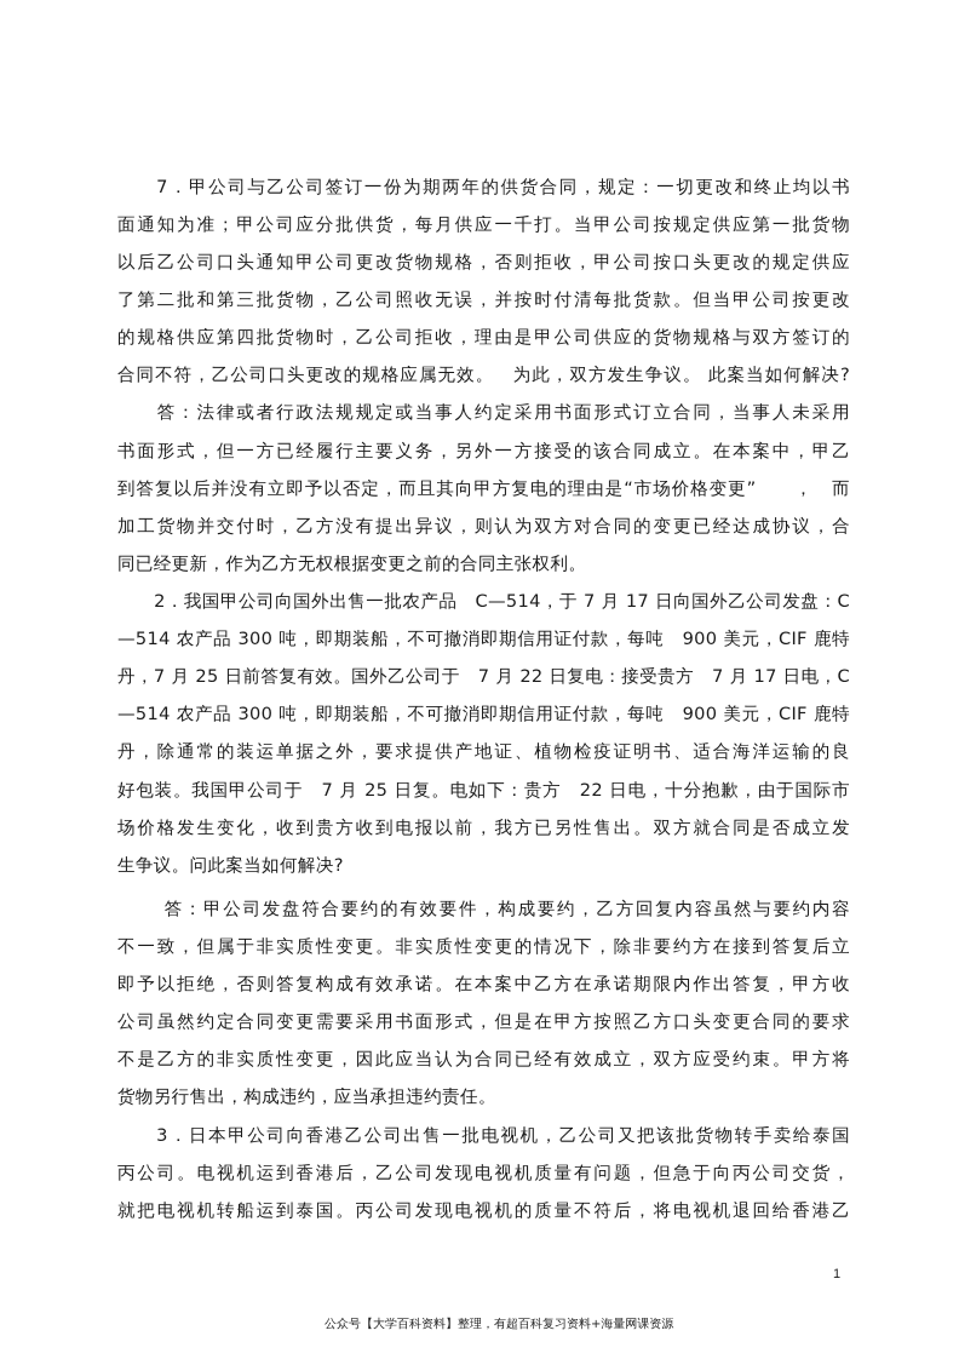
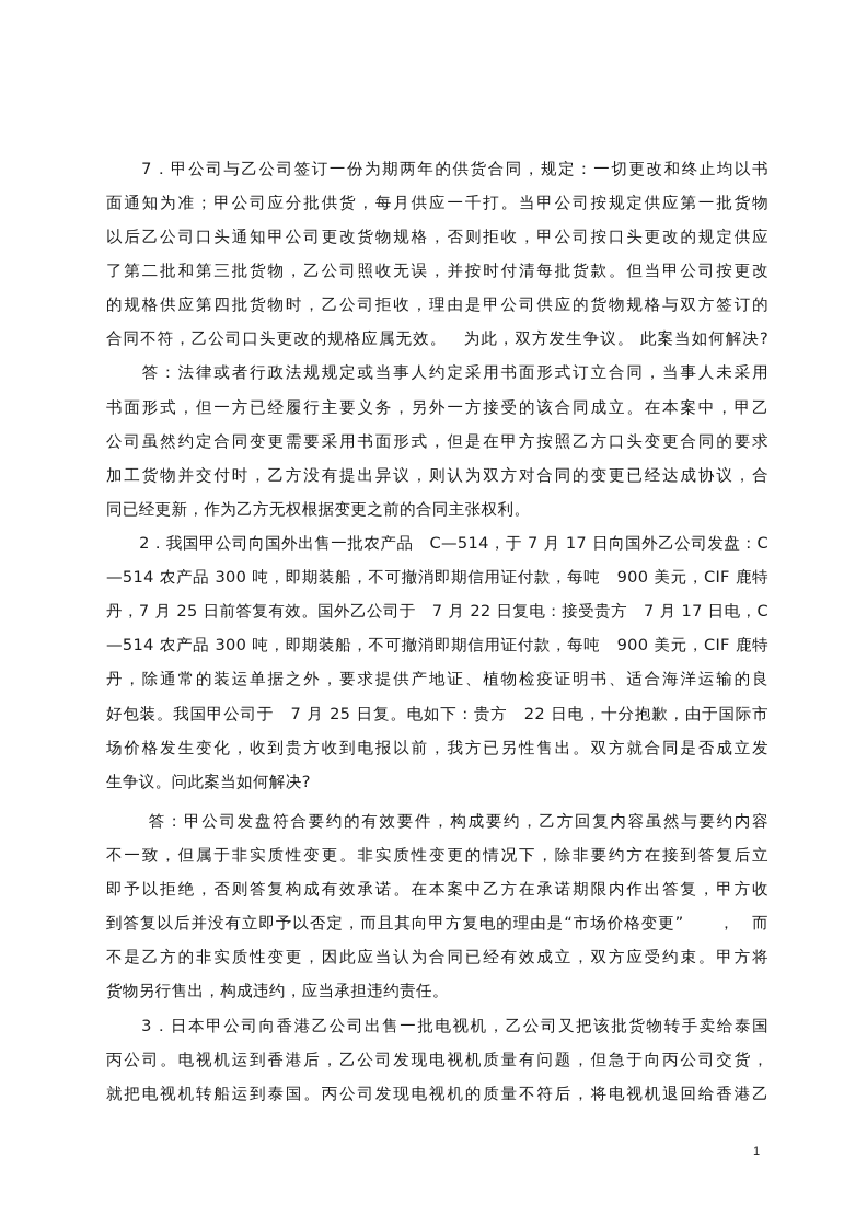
  7．甲公司与乙公司签订一份为期两年的供货合同，规定：一切更改和终止均以书
  面通知为准；甲公司应分批供货，每月供应一千打。当甲公司按规定供应第一批货物
  以后乙公司口头通知甲公司更改货物规格，否则拒收，甲公司按口头更改的规定供应
  了第二批和第三批货物，乙公司照收无误，并按时付清每批货款。但当甲公司按更改
  的规格供应第四批货物时，乙公司拒收，理由是甲公司供应的货物规格与双方签订的
  合同不符，乙公司口头更改的规格应属无效。 为此，双方发生争议。 此案当如何解决?
  答：法律或者行政法规规定或当事人约定采用书面形式订立合同，当事人未采用
  书面形式，但一方已经履行主要义务，另外一方接受的该合同成立。在本案中，甲乙
- 到答复以后并没有立即予以否定，而且其向甲方复电的理由是“市场价格变更” ， 而
+ 公司虽然约定合同变更需要采用书面形式，但是在甲方按照乙方口头变更合同的要求
  加工货物并交付时，乙方没有提出异议，则认为双方对合同的变更已经达成协议，合
  同已经更新，作为乙方无权根据变更之前的合同主张权利。
  2．我国甲公司向国外出售一批农产品 C—514，于 7 月 17 日向国外乙公司发盘：C
  —514 农产品 300 吨，即期装船，不可撤消即期信用证付款，每吨 900 美元，CIF 鹿特
  丹，7 月 25 日前答复有效。国外乙公司于 7 月 22 日复电：接受贵方 7 月 17 日电，C
  —514 农产品 300 吨，即期装船，不可撤消即期信用证付款，每吨 900 美元，CIF 鹿特
  丹，除通常的装运单据之外，要求提供产地证、植物检疫证明书、适合海洋运输的良
  好包装。我国甲公司于 7 月 25 日复。电如下：贵方 22 日电，十分抱歉，由于国际市
  场价格发生变化，收到贵方收到电报以前，我方已另性售出。双方就合同是否成立发
  生争议。问此案当如何解决?
  答：甲公司发盘符合要约的有效要件，构成要约，乙方回复内容虽然与要约内容
  不一致，但属于非实质性变更。非实质性变更的情况下，除非要约方在接到答复后立
  即予以拒绝，否则答复构成有效承诺。在本案中乙方在承诺期限内作出答复，甲方收
- 公司虽然约定合同变更需要采用书面形式，但是在甲方按照乙方口头变更合同的要求
+ 到答复以后并没有立即予以否定，而且其向甲方复电的理由是“市场价格变更” ， 而
  不是乙方的非实质性变更，因此应当认为合同已经有效成立，双方应受约束。甲方将
  货物另行售出，构成违约，应当承担违约责任。
  3．日本甲公司向香港乙公司出售一批电视机，乙公司又把该批货物转手卖给泰国
  丙公司。电视机运到香港后，乙公司发现电视机质量有问题，但急于向丙公司交货，
  就把电视机转船运到泰国。丙公司发现电视机的质量不符后，将电视机退回给香港乙
  1
- 公众号【大学百科资料】整理，有超百科复习资料+海量网课资源
